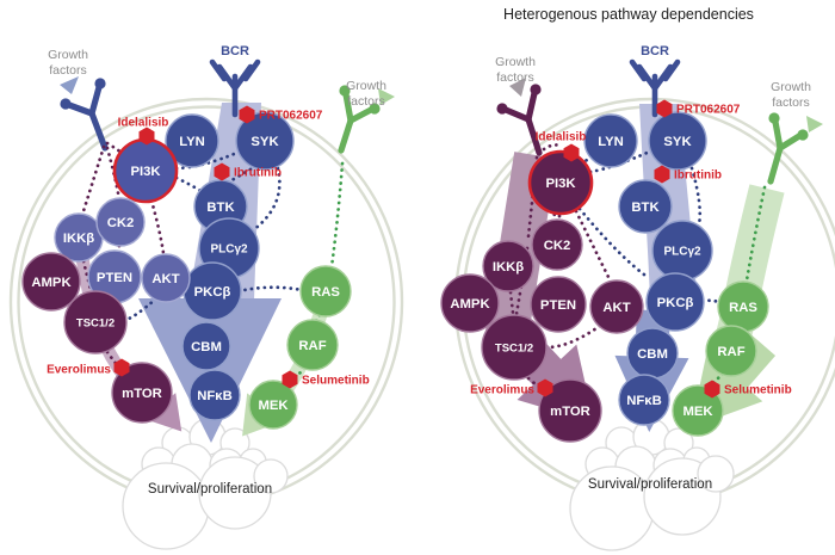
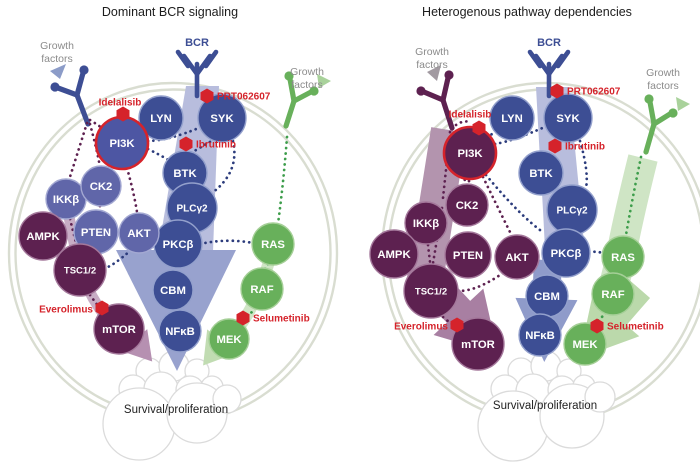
  LYN
  SYK
  PI3K
  BTK
  PLCγ2
  PKCβ
  CBM
  NFκB
  IKKβ
  CK2
  PTEN
  AKT
  AMPK
  TSC1/2
  mTOR
  RAS
  RAF
  MEK
  PRT062607
  Idelalisib
  Ibrutinib
  Everolimus
  Selumetinib
+ Dominant BCR signaling
  Growth
  factors
  Growth
  factors
  BCR
  Survival/proliferation
  LYN
  SYK
  PI3K
  BTK
  PLCγ2
  PKCβ
  CBM
  NFκB
  IKKβ
  CK2
  PTEN
  AKT
  AMPK
  TSC1/2
  mTOR
  RAS
  RAF
  MEK
  PRT062607
  Idelalisib
  Ibrutinib
  Everolimus
  Selumetinib
  Heterogenous pathway dependencies
  Growth
  factors
  Growth
  factors
  BCR
  Survival/proliferation
